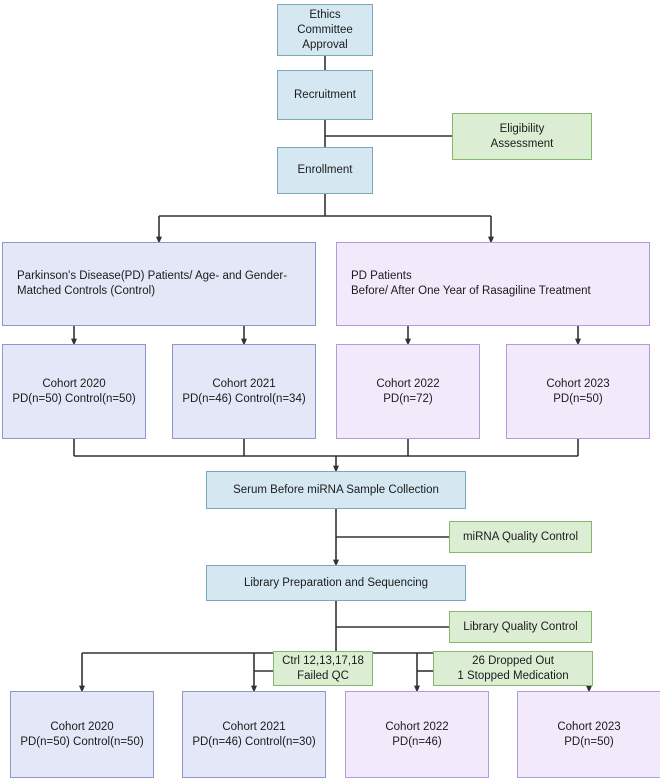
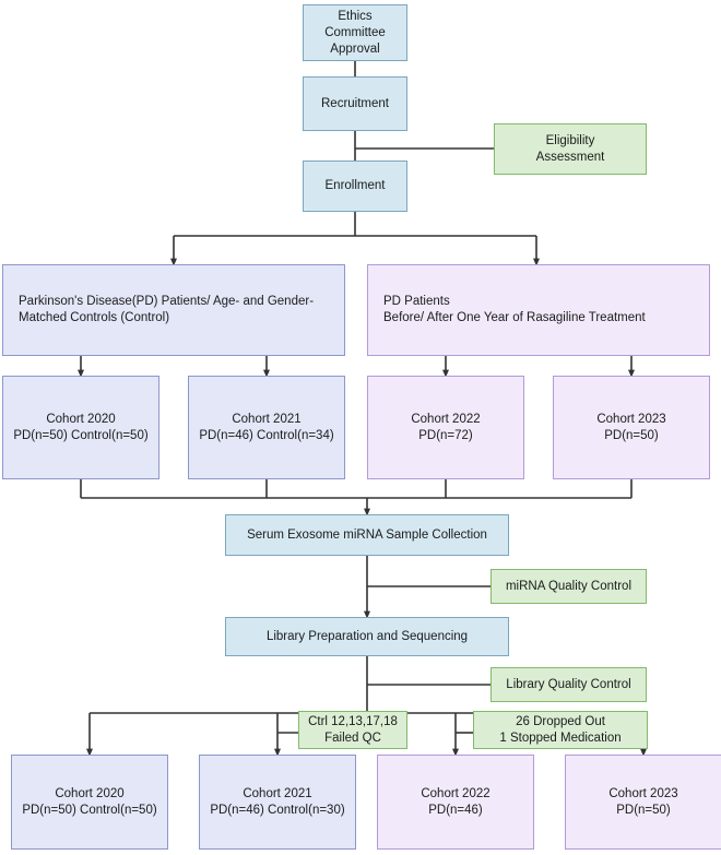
  Ethics
  Committee
  Approval
  Recruitment
  Eligibility
  Assessment
  Enrollment
  Parkinson's Disease(PD) Patients/ Age- and Gender-
  Matched Controls (Control)
  PD Patients
  Before/ After One Year of Rasagiline Treatment
  Cohort 2020
  PD(n=50) Control(n=50)
  Cohort 2021
  PD(n=46) Control(n=34)
  Cohort 2022
  PD(n=72)
  Cohort 2023
  PD(n=50)
- Serum Before miRNA Sample Collection
+ Serum Exosome miRNA Sample Collection
  miRNA Quality Control
  Library Preparation and Sequencing
  Library Quality Control
  Ctrl 12,13,17,18
  Failed QC
  26 Dropped Out
  1 Stopped Medication
  Cohort 2020
  PD(n=50) Control(n=50)
  Cohort 2021
  PD(n=46) Control(n=30)
  Cohort 2022
  PD(n=46)
  Cohort 2023
  PD(n=50)
